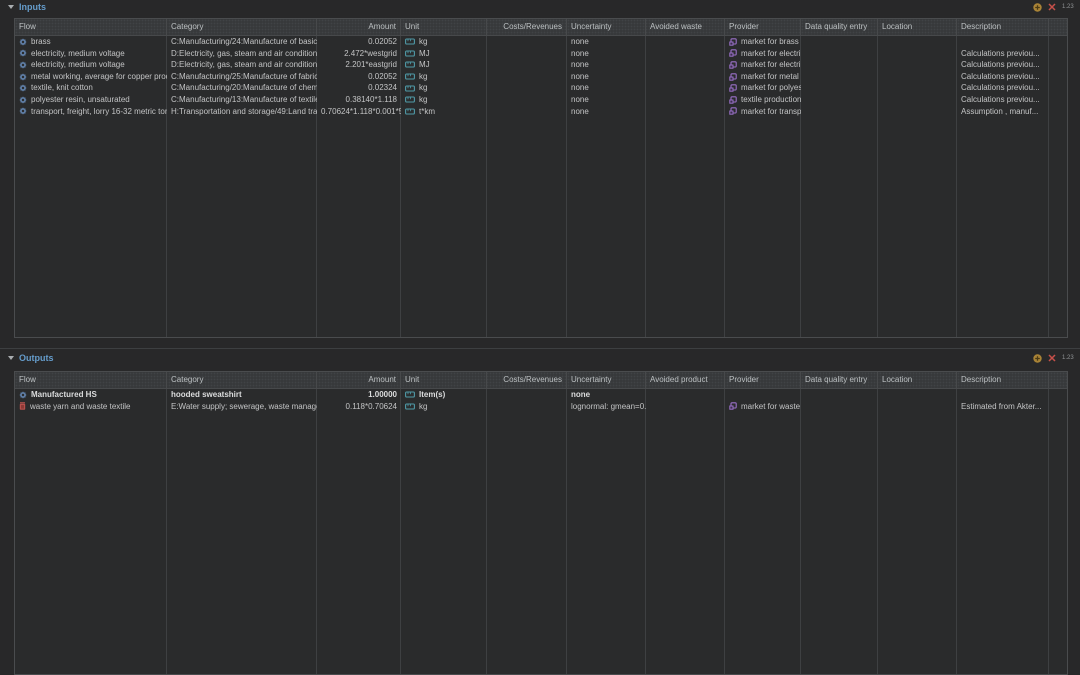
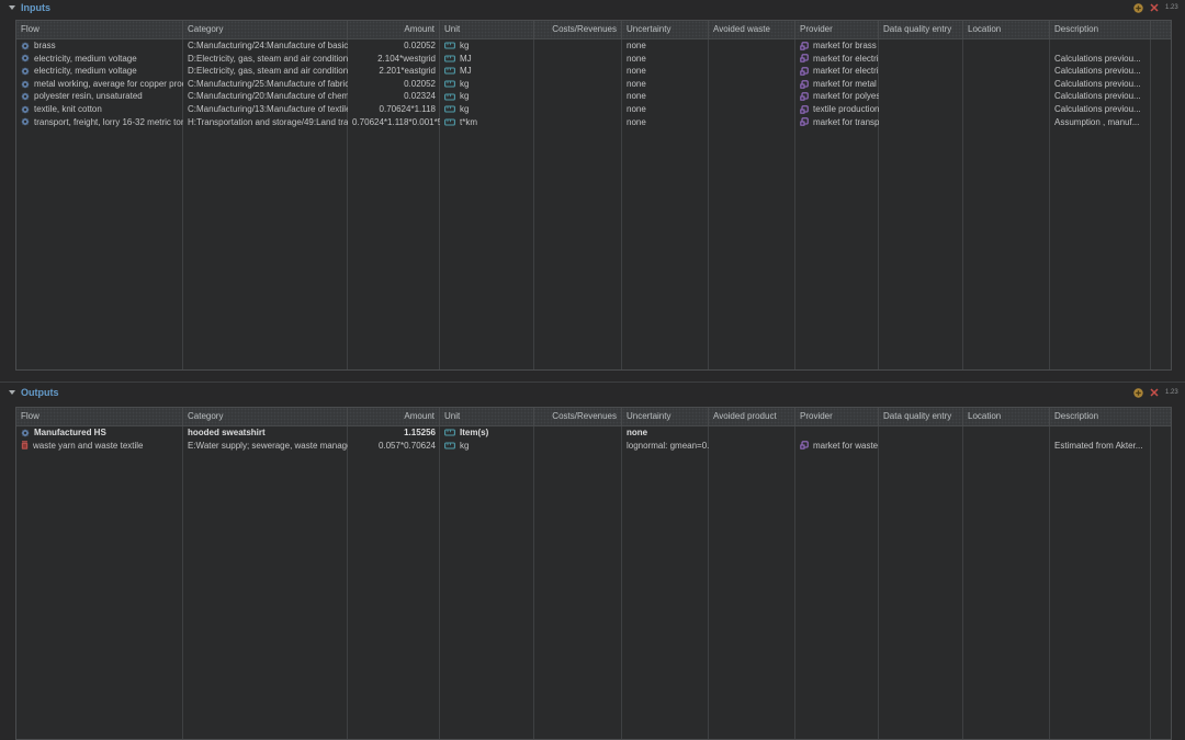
  Inputs
  Flow
  Category
  Amount
  Unit
  Costs/Revenues
  Uncertainty
  Avoided waste
  Provider
  Data quality entry
  Location
  Description
  brass
  C:Manufacturing/24:Manufacture of basic
  0.02052
  kg
  none
  market for brass
  electricity, medium voltage
  D:Electricity, gas, steam and air condition
- 2.472*westgrid
+ 2.104*westgrid
  MJ
  none
  market for electri
  Calculations previou...
  electricity, medium voltage
  D:Electricity, gas, steam and air condition
  2.201*eastgrid
  MJ
  none
  market for electri
  Calculations previou...
  metal working, average for copper pro
  C:Manufacturing/25:Manufacture of fabric
  0.02052
  kg
  none
  market for metal
  Calculations previou...
- textile, knit cotton
+ polyester resin, unsaturated
  C:Manufacturing/20:Manufacture of chem
  0.02324
  kg
  none
  market for polyes
  Calculations previou...
- polyester resin, unsaturated
+ textile, knit cotton
  C:Manufacturing/13:Manufacture of textil
- 0.38140*1.118
+ 0.70624*1.118
  kg
  none
  textile production
  Calculations previou...
  transport, freight, lorry 16-32 metric to
  H:Transportation and storage/49:Land tra
  0.70624*1.118*0.001*5
  t*km
  none
  market for transp
  Assumption , manuf...
  Outputs
  Flow
  Category
  Amount
  Unit
  Costs/Revenues
  Uncertainty
  Avoided product
  Provider
  Data quality entry
  Location
  Description
  Manufactured HS
  hooded sweatshirt
- 1.00000
+ 1.15256
  Item(s)
  none
  waste yarn and waste textile
  E:Water supply; sewerage, waste manag
- 0.118*0.70624
+ 0.057*0.70624
  kg
  lognormal: gmean=0.
  market for waste
  Estimated from Akter...
